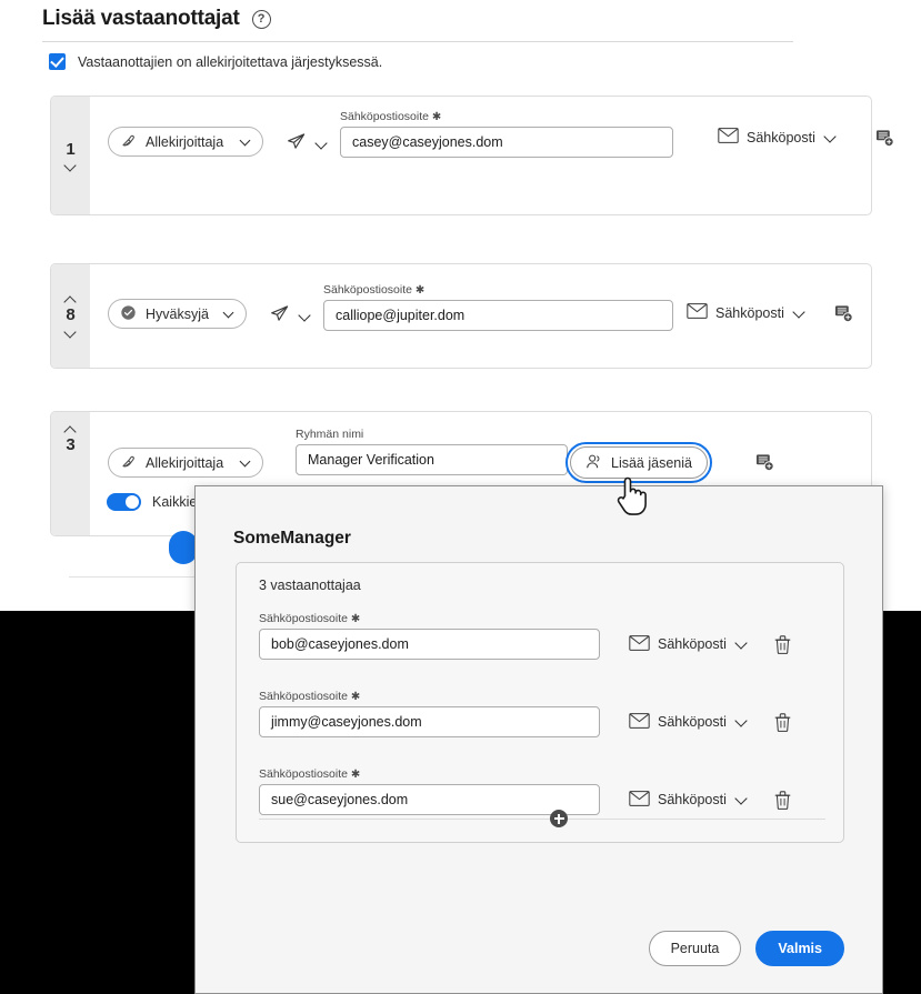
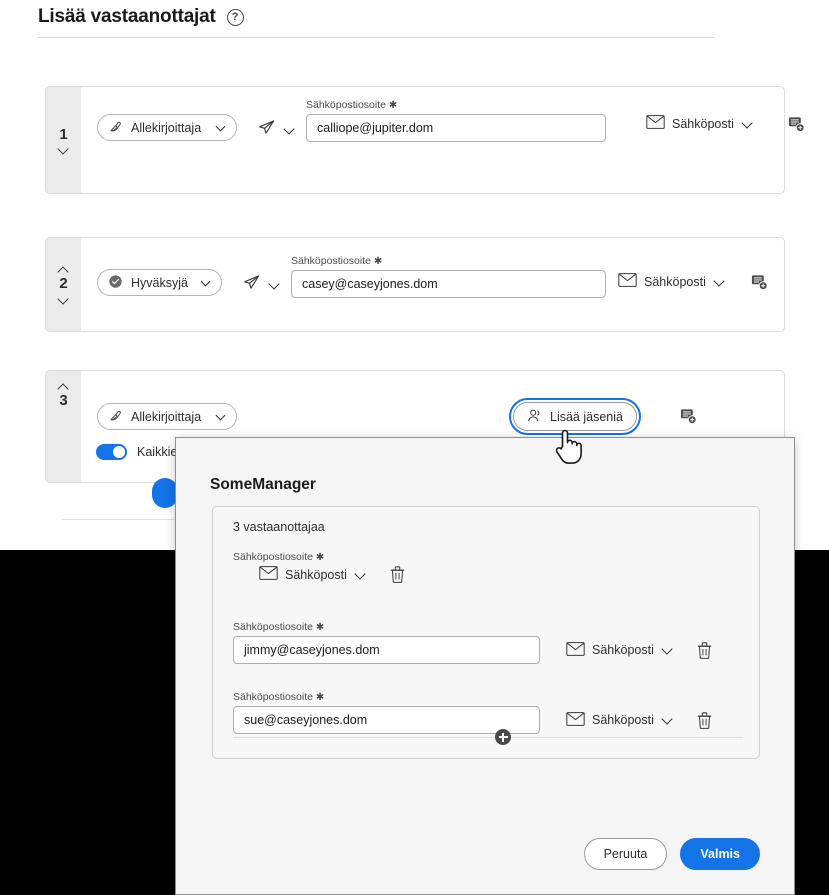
  Lisää vastaanottajat
  ?
- Vastaanottajien on allekirjoitettava järjestyksessä.
  1
  Allekirjoittaja
  Sähköpostiosoite ✱
- casey@caseyjones.dom
+ calliope@jupiter.dom
  Sähköposti
- 8
+ 2
  Hyväksyjä
  Sähköpostiosoite ✱
- calliope@jupiter.dom
+ casey@caseyjones.dom
  Sähköposti
  3
  Allekirjoittaja
- Ryhmän nimi
- Manager Verification
  Lisää jäseniä
  Kaikkie
  SomeManager
  3 vastaanottajaa
  Sähköpostiosoite ✱
- bob@caseyjones.dom
  Sähköposti
  Sähköpostiosoite ✱
  jimmy@caseyjones.dom
  Sähköposti
  Sähköpostiosoite ✱
  sue@caseyjones.dom
  Sähköposti
  Peruuta
  Valmis
